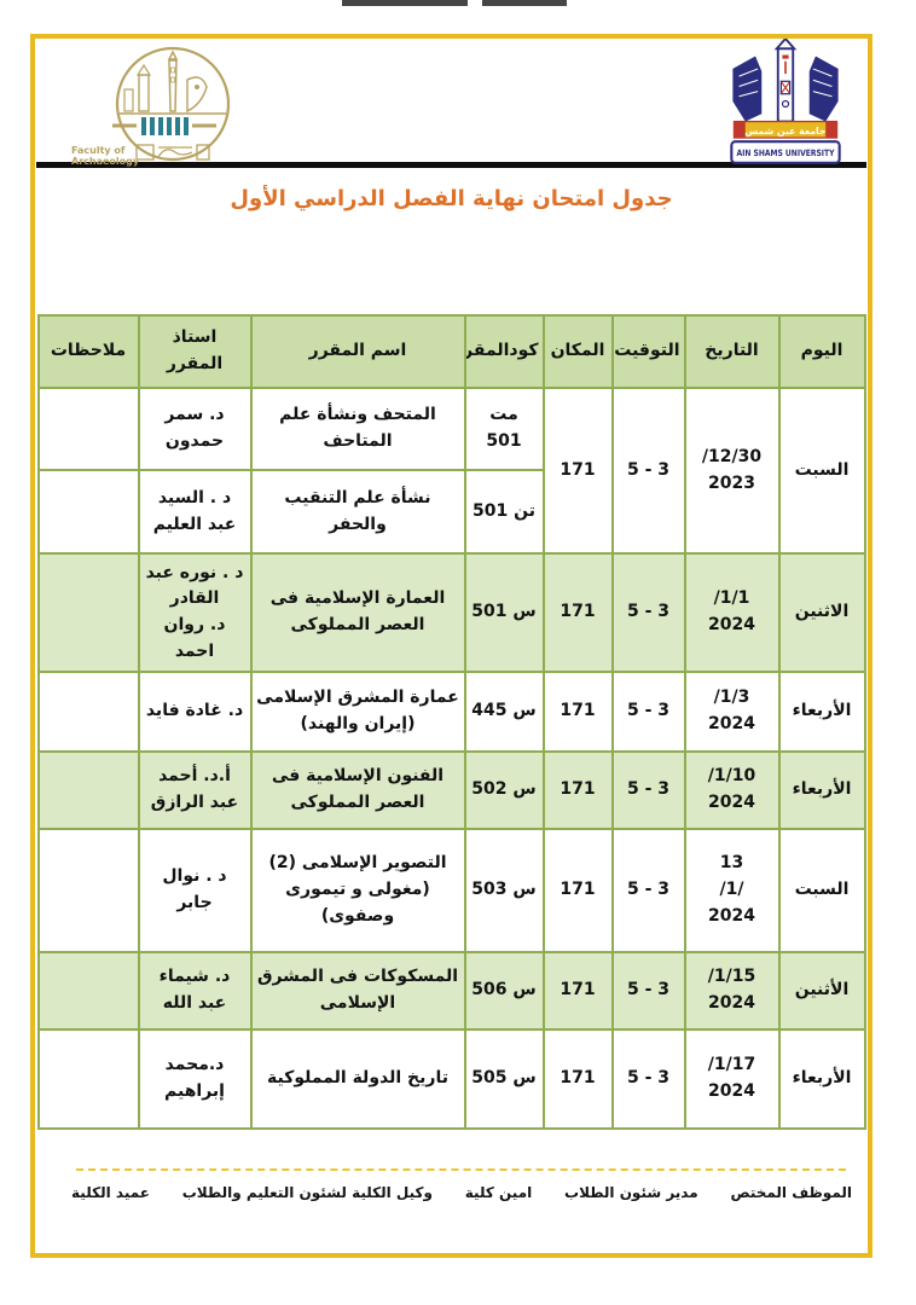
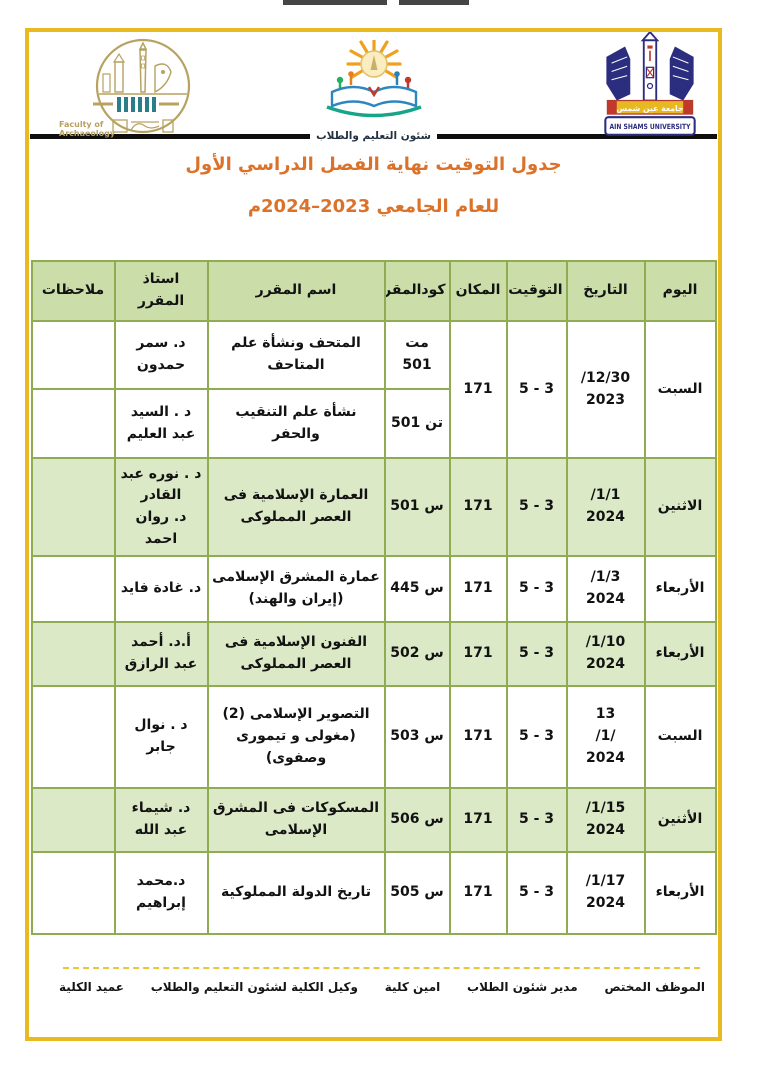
  Faculty of
  Archaeology
+ شئون التعليم والطلاب
  جامعة عين شمس
  AIN SHAMS UNIVERSITY
- جدول امتحان نهاية الفصل الدراسي الأول
+ جدول التوقيت نهاية الفصل الدراسي الأول
+ للعام الجامعي 2023–2024م
  اليوم	التاريخ	التوقيت	المكان	كودالمقر	اسم المقرر	استاذ المقرر	ملاحظات
  السبت	/12/30 2023	5 - 3	171	مت 501	المتحف ونشأة علم المتاحف	د. سمر حمدون
  تن 501	نشأة علم التنقيب والحفر	د . السيد عبد العليم
  الاثنين	/1/1 2024	5 - 3	171	س 501	العمارة الإسلامية فى العصر المملوكى	د . نوره عبد القادر د. روان احمد
  الأربعاء	/1/3 2024	5 - 3	171	س 445	عمارة المشرق الإسلامى (إيران والهند)	د. غادة فايد
  الأربعاء	/1/10 2024	5 - 3	171	س 502	الفنون الإسلامية فى العصر المملوكى	أ.د. أحمد عبد الرازق
  السبت	13 /1/ 2024	5 - 3	171	س 503	التصوير الإسلامى (2) (مغولى و تيمورى وصفوى)	د . نوال جابر
  الأثنين	/1/15 2024	5 - 3	171	س 506	المسكوكات فى المشرق الإسلامى	د. شيماء عبد الله
  الأربعاء	/1/17 2024	5 - 3	171	س 505	تاريخ الدولة المملوكية	د.محمد إبراهيم
  الموظف المختص
  مدير شئون الطلاب
  امين كلية
  وكيل الكلية لشئون التعليم والطلاب
  عميد الكلية
